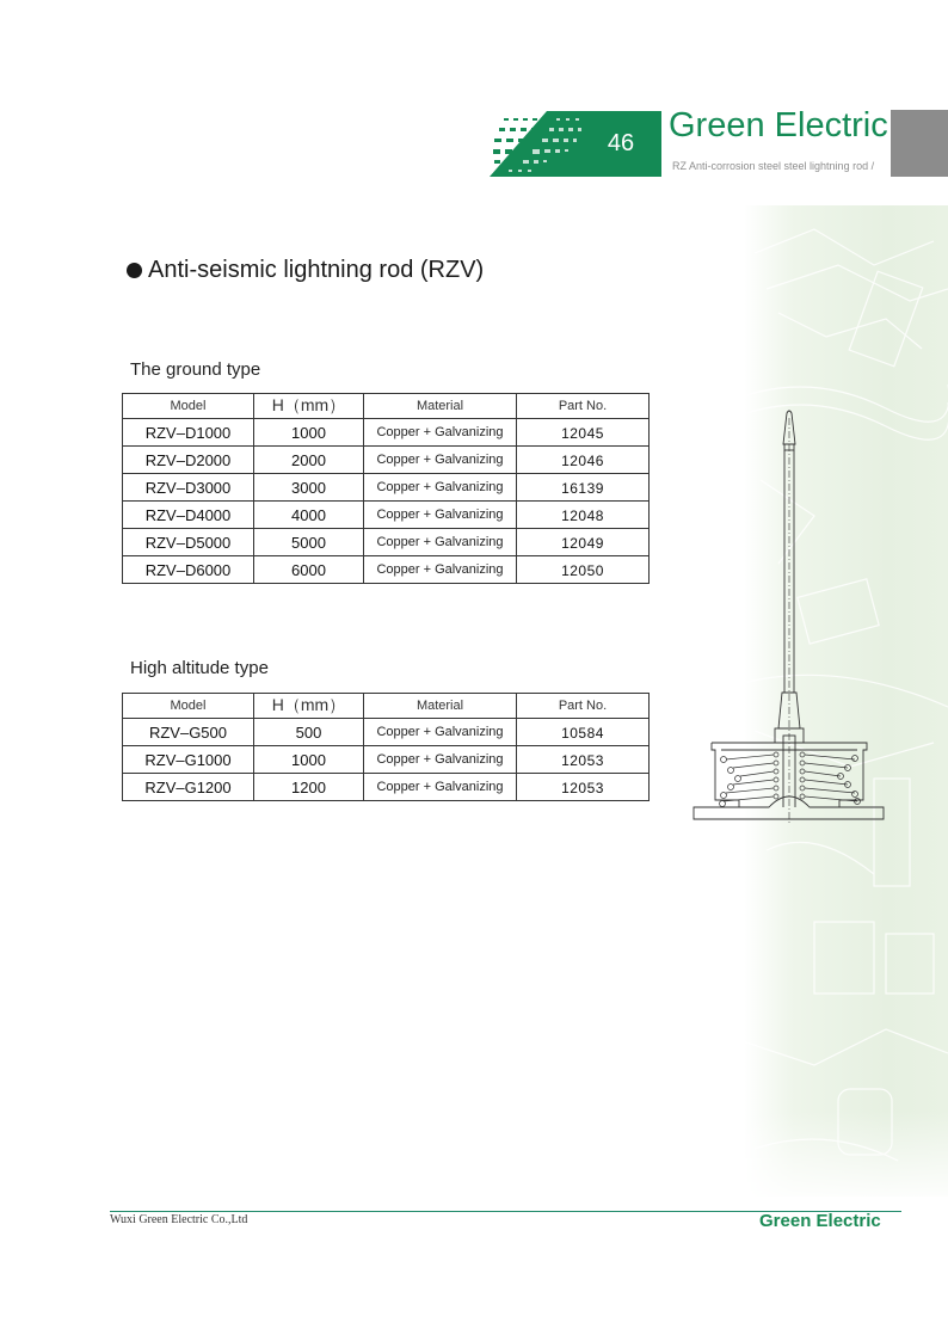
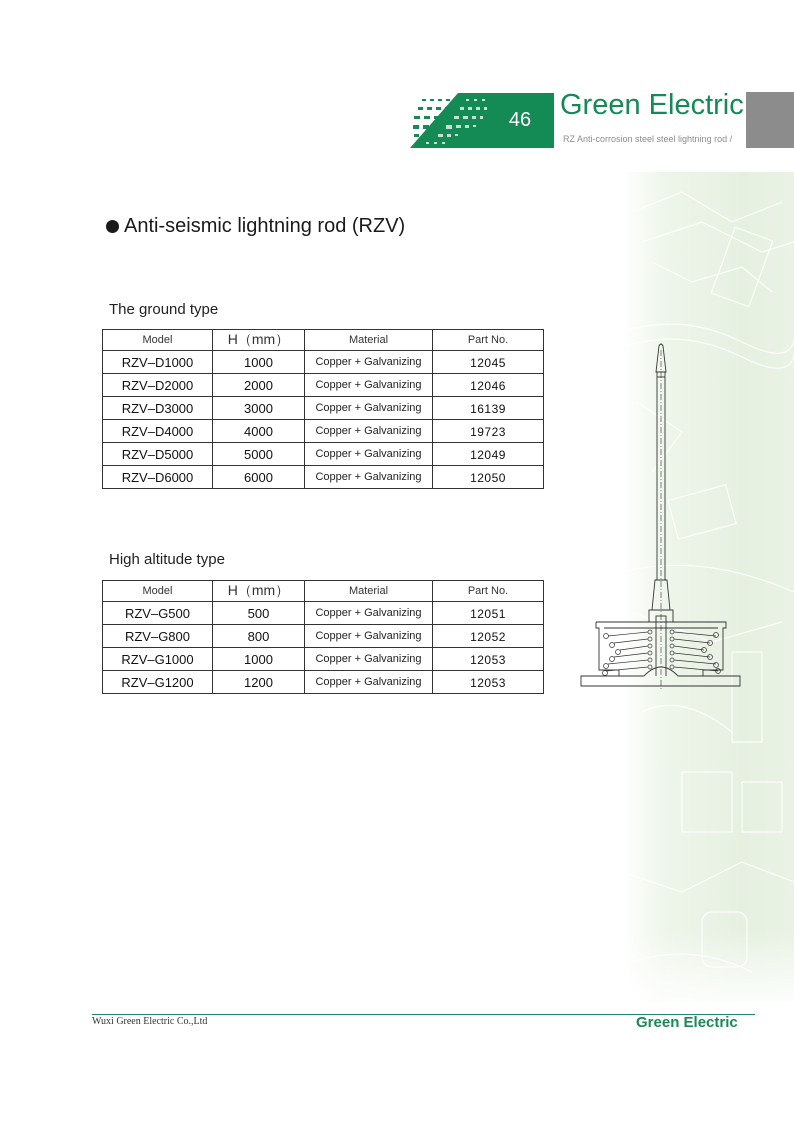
  46
  Green Electric
  RZ Anti-corrosion steel steel lightning rod /
  Anti-seismic lightning rod (RZV)
  The ground type
  Model	H（mm）	Material	Part No.
  RZV–D1000	1000	Copper + Galvanizing	12045
  RZV–D2000	2000	Copper + Galvanizing	12046
  RZV–D3000	3000	Copper + Galvanizing	16139
- RZV–D4000	4000	Copper + Galvanizing	12048
+ RZV–D4000	4000	Copper + Galvanizing	19723
  RZV–D5000	5000	Copper + Galvanizing	12049
  RZV–D6000	6000	Copper + Galvanizing	12050
  High altitude type
  Model	H（mm）	Material	Part No.
- RZV–G500	500	Copper + Galvanizing	10584
+ RZV–G500	500	Copper + Galvanizing	12051
+ RZV–G800	800	Copper + Galvanizing	12052
  RZV–G1000	1000	Copper + Galvanizing	12053
  RZV–G1200	1200	Copper + Galvanizing	12053
  Wuxi Green Electric Co.,Ltd
  Green Electric
